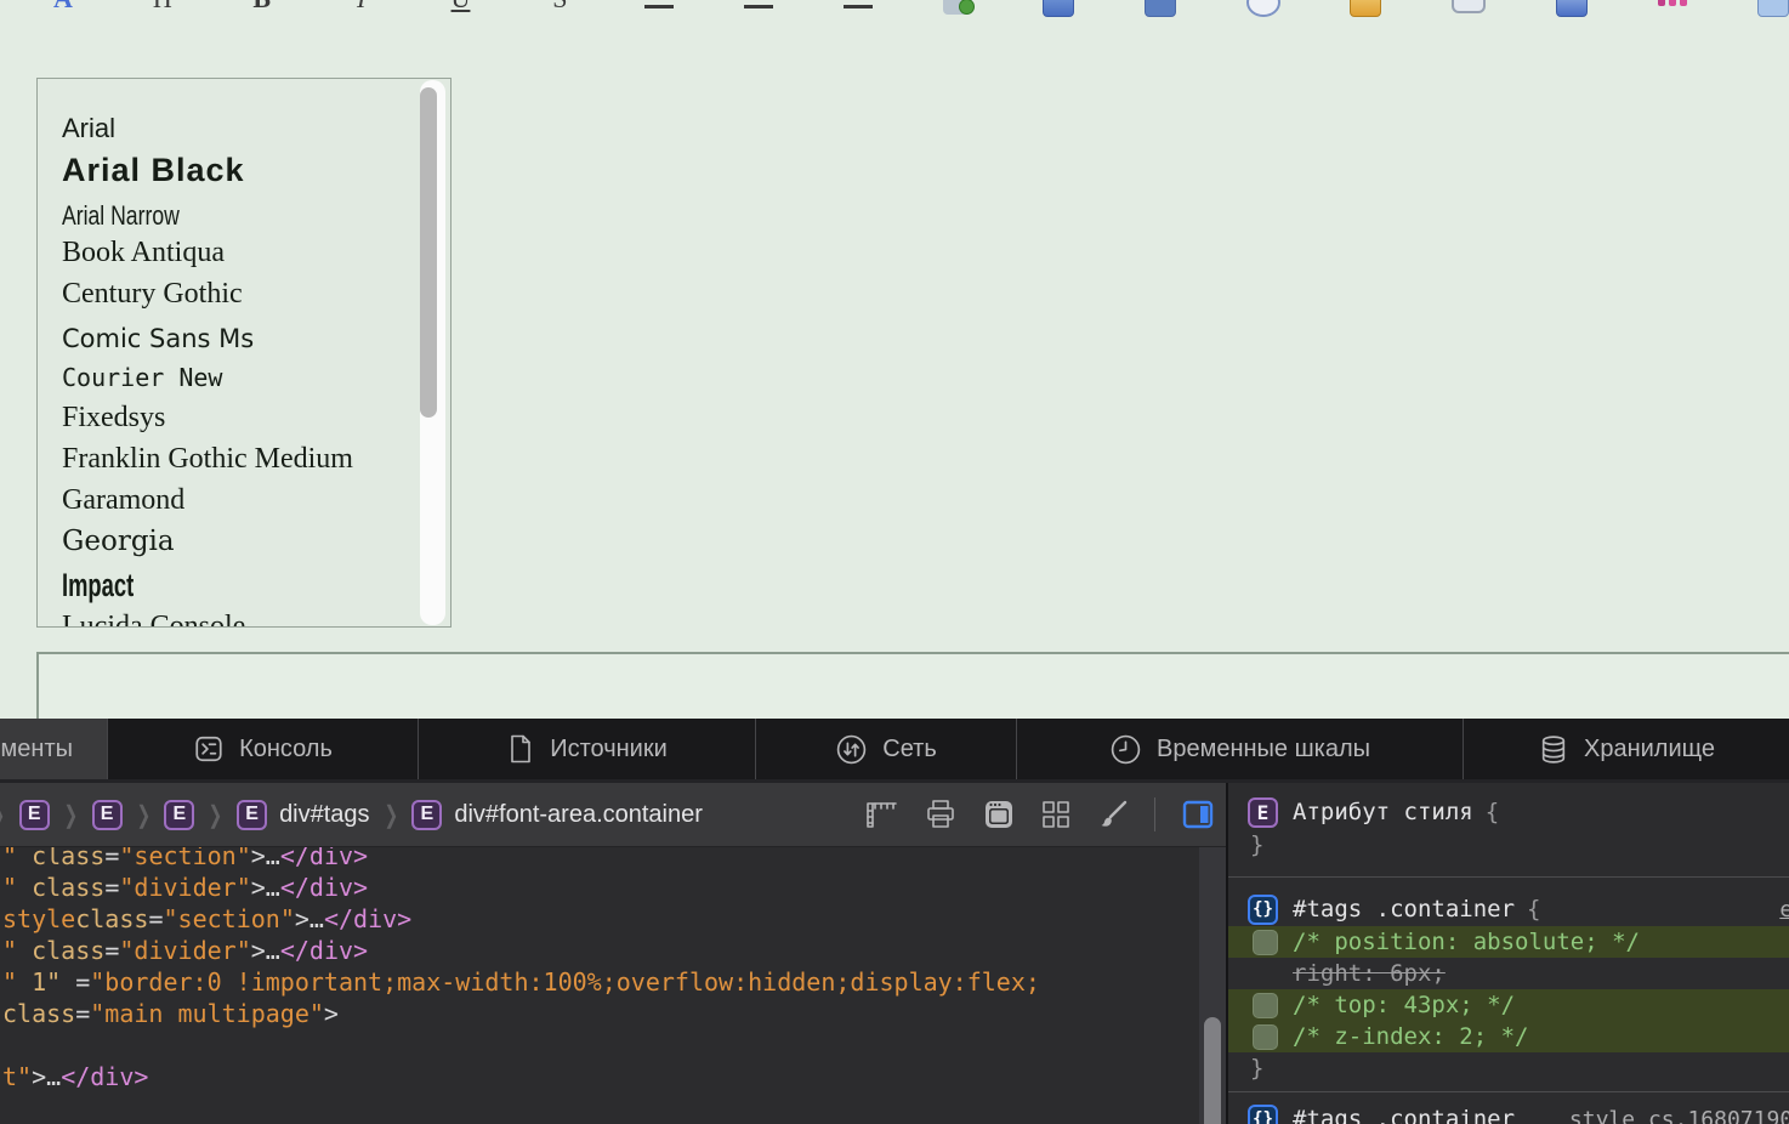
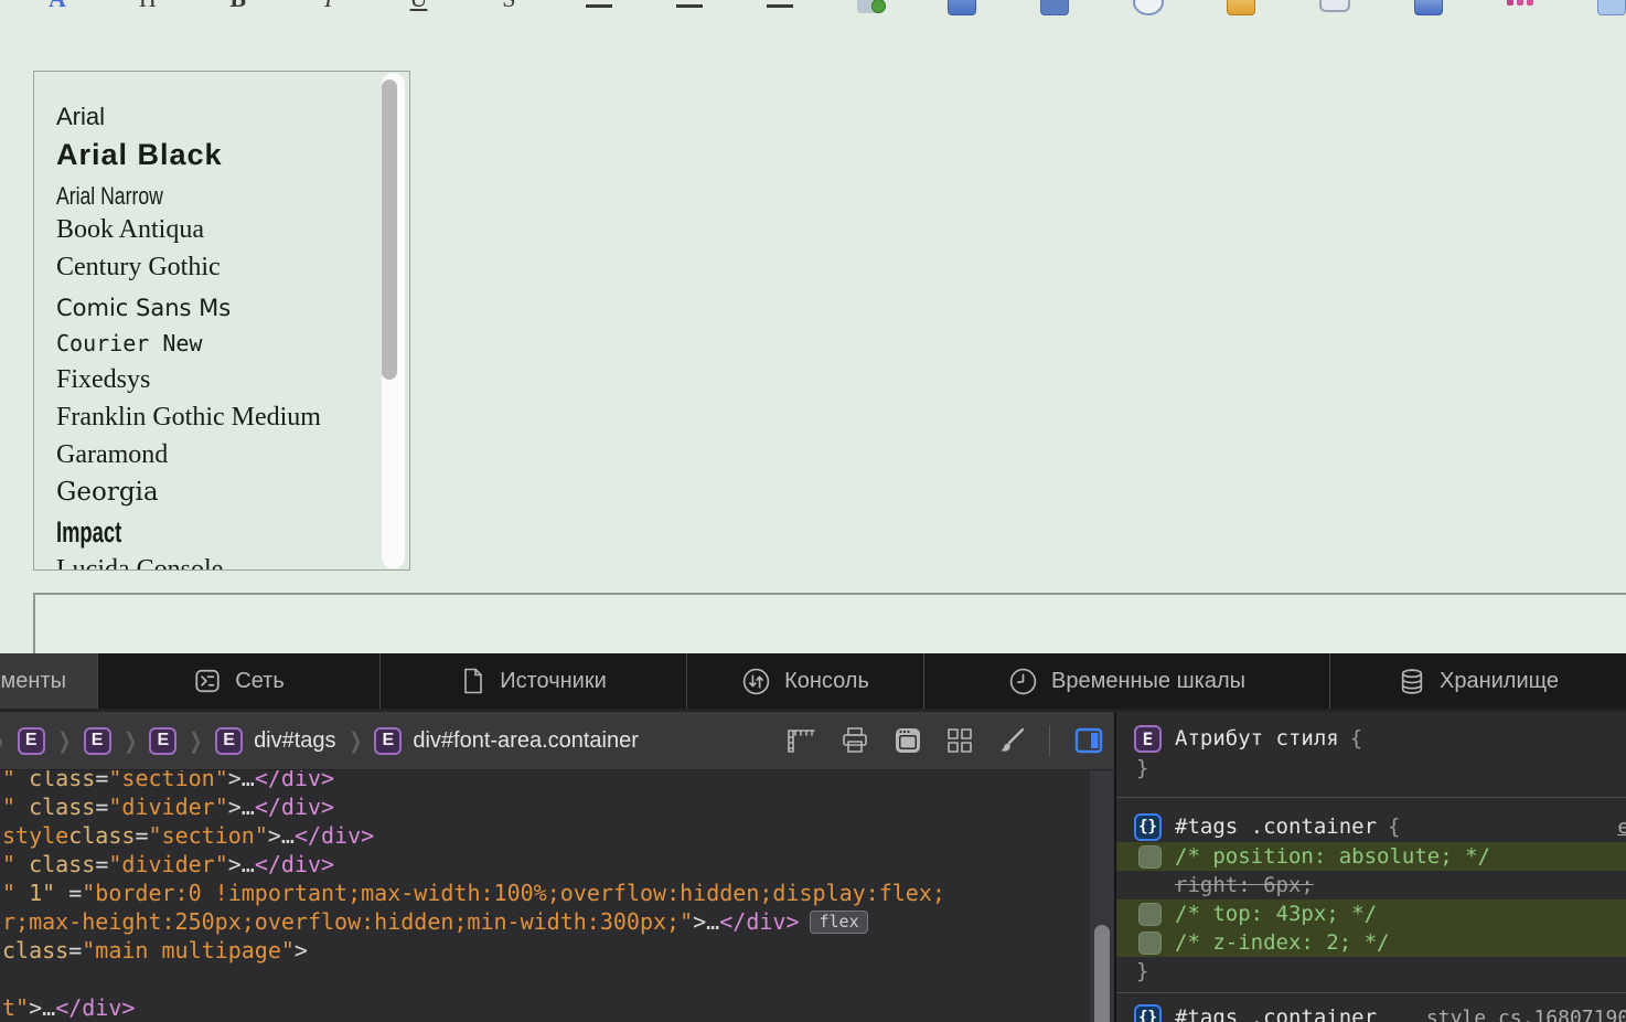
  Arial
  Arial Black
  Arial Narrow
  Book Antiqua
  Century Gothic
  Comic Sans Ms
  Courier New
  Fixedsys
  Franklin Gothic Medium
  Garamond
  Georgia
  Impact
- Консоль
+ Сеть
  Источники
- Сеть
+ Консоль
  Временные шкалы
  Хранилище
  E
  ❯
  E
  ❯
  E
  ❯
  E
  div#tags
  ❯
  E
  div#font-area.container
  " class="section">…</div>
  " class="divider">…</div>
  styleclass="section">…</div>
  " class="divider">…</div>
  " 1" ="border:0 !important;max-width:100%;overflow:hidden;display:flex;
+ r;max-height:250px;overflow:hidden;min-width:300px;">…</div> flex
  class="main multipage">
  t">…</div>
  E
  Атрибут стиля
  {
  }
  {}
  #tags .container
  {
  /* position: absolute; */
  right: 6px;
  /* top: 43px; */
  /* z-index: 2; */
  }
  {}
  #tags .container
  style_cs.16807190
